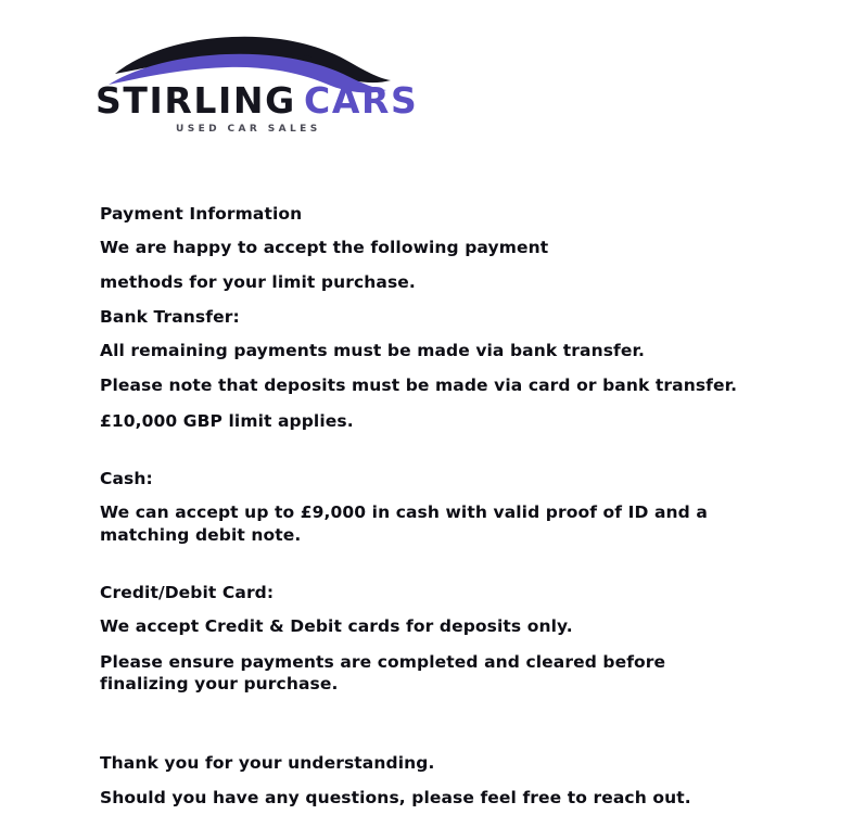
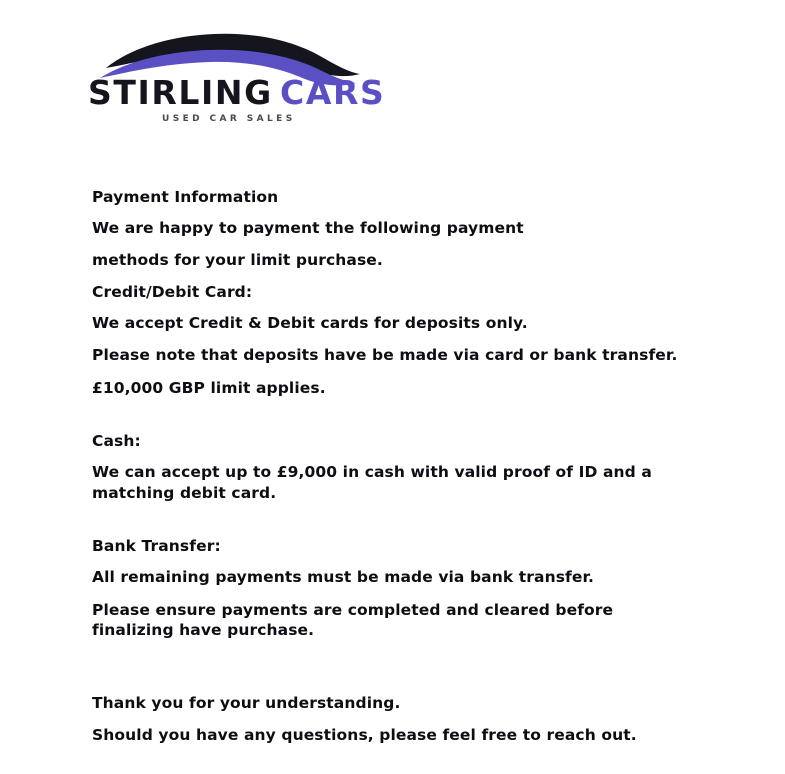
  STIRLING
  CARS
  USED CAR SALES
  Payment Information
- We are happy to accept the following payment
+ We are happy to payment the following payment
  methods for your limit purchase.
- Bank Transfer:
+ Credit/Debit Card:
- All remaining payments must be made via bank transfer.
+ We accept Credit & Debit cards for deposits only.
- Please note that deposits must be made via card or bank transfer.
+ Please note that deposits have be made via card or bank transfer.
  £10,000 GBP limit applies.
  Cash:
- We can accept up to £9,000 in cash with valid proof of ID and a matching debit note.
+ We can accept up to £9,000 in cash with valid proof of ID and a matching debit card.
- Credit/Debit Card:
+ Bank Transfer:
- We accept Credit & Debit cards for deposits only.
+ All remaining payments must be made via bank transfer.
- Please ensure payments are completed and cleared before finalizing your purchase.
+ Please ensure payments are completed and cleared before finalizing have purchase.
  Thank you for your understanding.
  Should you have any questions, please feel free to reach out.
